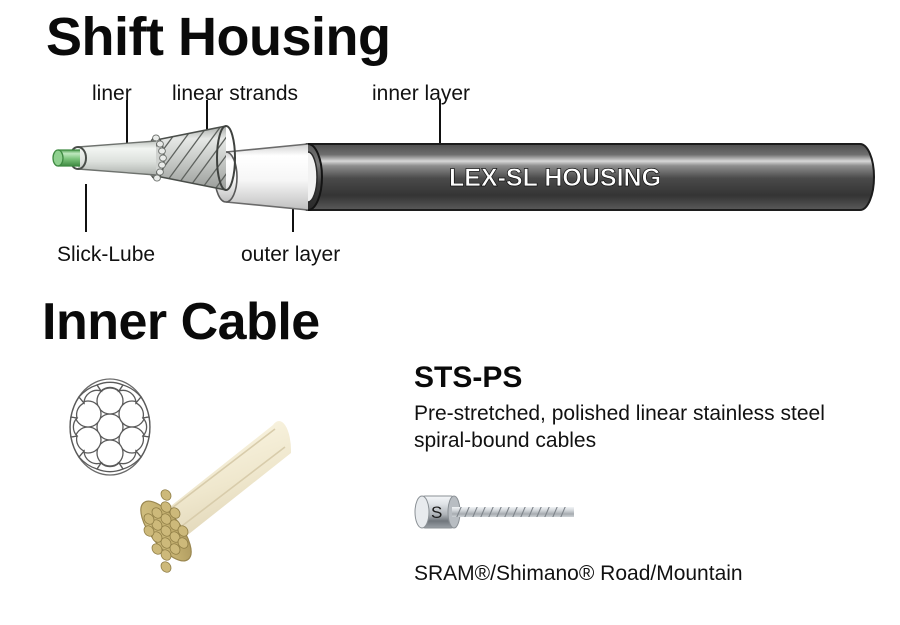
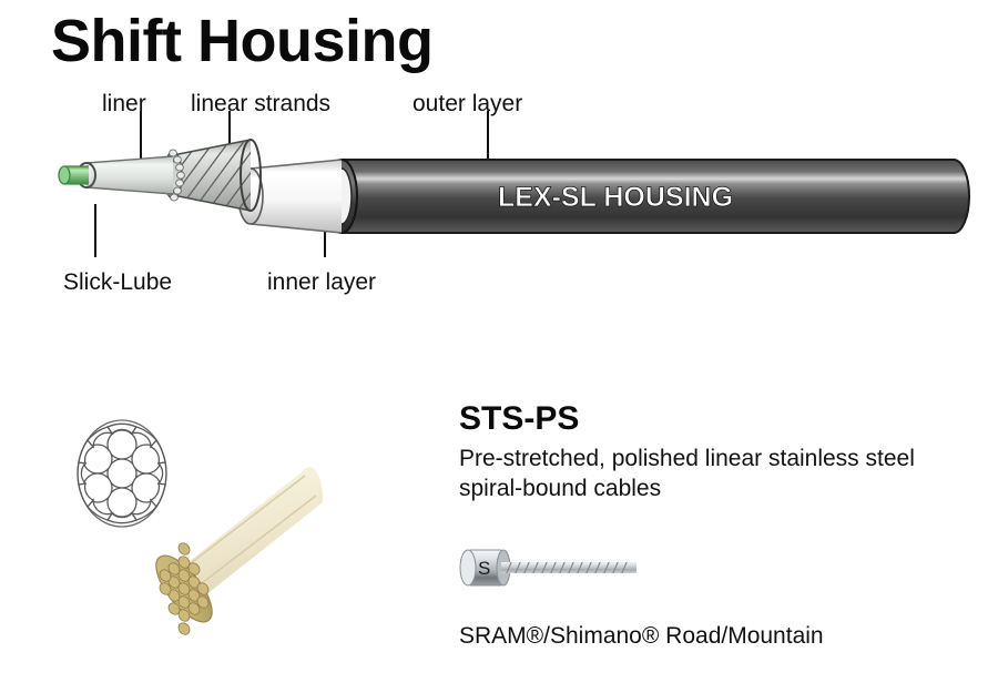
  Shift Housing
  liner
  linear strands
- inner layer
+ outer layer
  Slick-Lube
- outer layer
+ inner layer
  LEX-SL HOUSING
- Inner Cable
  STS-PS
  Pre-stretched, polished linear stainless steel spiral-bound cables
  S
  SRAM®/Shimano® Road/Mountain
